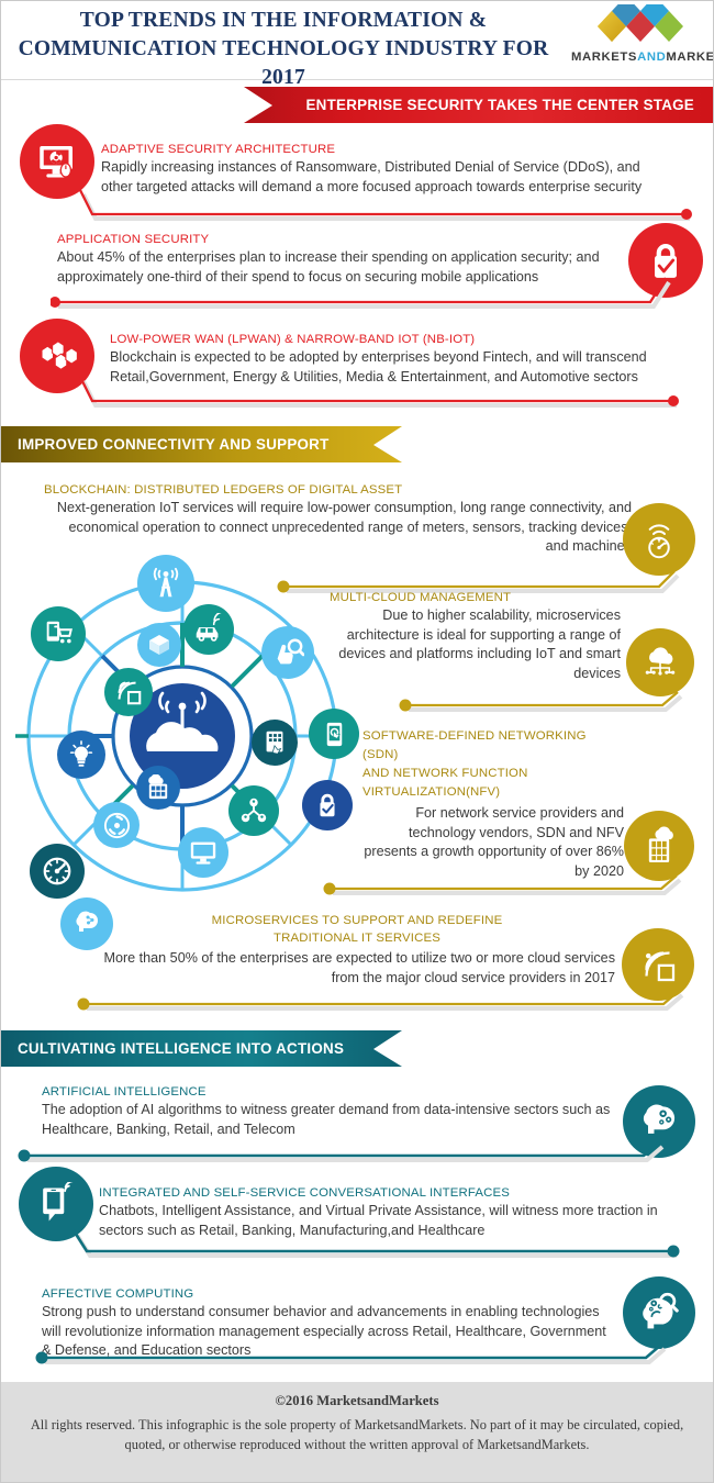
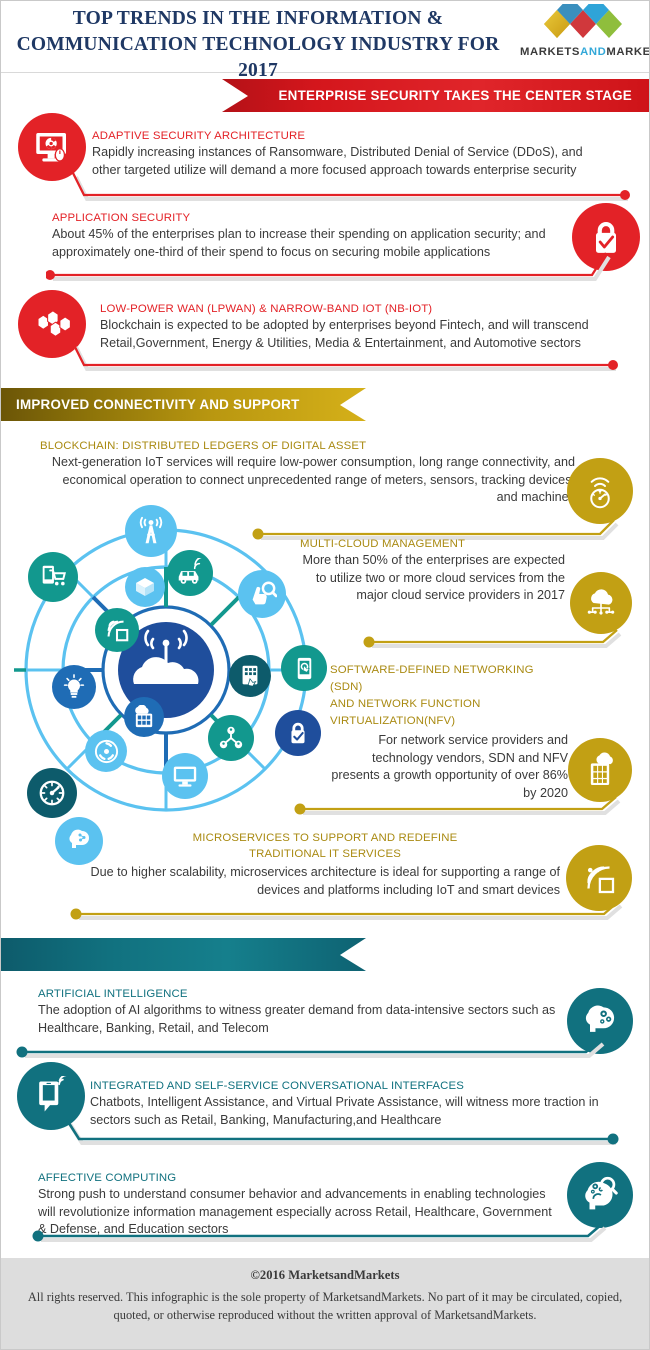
  TOP TRENDS IN THE INFORMATION & COMMUNICATION TECHNOLOGY INDUSTRY FOR 2017
  MARKETSANDMARKE
  ENTERPRISE SECURITY TAKES THE CENTER STAGE
  ADAPTIVE SECURITY ARCHITECTURE
- Rapidly increasing instances of Ransomware, Distributed Denial of Service (DDoS), and other targeted attacks will demand a more focused approach towards enterprise security
+ Rapidly increasing instances of Ransomware, Distributed Denial of Service (DDoS), and other targeted utilize will demand a more focused approach towards enterprise security
  APPLICATION SECURITY
  About 45% of the enterprises plan to increase their spending on application security; and approximately one-third of their spend to focus on securing mobile applications
  LOW-POWER WAN (LPWAN) & NARROW-BAND IOT (NB-IOT)
  Blockchain is expected to be adopted by enterprises beyond Fintech, and will transcend Retail,Government, Energy & Utilities, Media & Entertainment, and Automotive sectors
  IMPROVED CONNECTIVITY AND SUPPORT
  BLOCKCHAIN: DISTRIBUTED LEDGERS OF DIGITAL ASSET
  Next-generation IoT services will require low-power consumption, long range connectivity, and economical operation to connect unprecedented range of meters, sensors, tracking device and machine
  MULTI-CLOUD MANAGEMENT
- Due to higher scalability, microservices architecture is ideal for supporting a range of devices and platforms including IoT and smart devices
+ More than 50% of the enterprises are expected to utilize two or more cloud services from the major cloud service providers in 2017
  SOFTWARE-DEFINED NETWORKING (SDN)
  AND NETWORK FUNCTION
  VIRTUALIZATION(NFV)
  For network service providers and technology vendors, SDN and NFV presents a growth opportunity of over 86% by 2020
  MICROSERVICES TO SUPPORT AND REDEFINE
  TRADITIONAL IT SERVICES
- More than 50% of the enterprises are expected to utilize two or more cloud services from the major cloud service providers in 2017
+ Due to higher scalability, microservices architecture is ideal for supporting a range of devices and platforms including IoT and smart devices
- CULTIVATING INTELLIGENCE INTO ACTIONS
  ARTIFICIAL INTELLIGENCE
  The adoption of AI algorithms to witness greater demand from data-intensive sectors such as Healthcare, Banking, Retail, and Telecom
  INTEGRATED AND SELF-SERVICE CONVERSATIONAL INTERFACES
  Chatbots, Intelligent Assistance, and Virtual Private Assistance, will witness more traction in sectors such as Retail, Banking, Manufacturing,and Healthcare
  AFFECTIVE COMPUTING
  Strong push to understand consumer behavior and advancements in enabling technologies will revolutionize information management especially across Retail, Healthcare, Government & Defense, and Education sectors
  ©2016 MarketsandMarkets
  All rights reserved. This infographic is the sole property of MarketsandMarkets. No part of it may be circulated, copied, quoted, or otherwise reproduced without the written approval of MarketsandMarkets.
